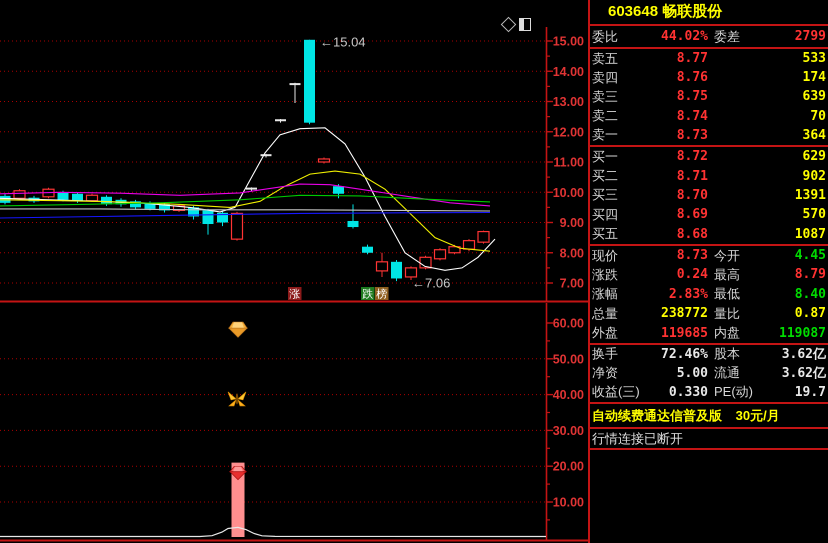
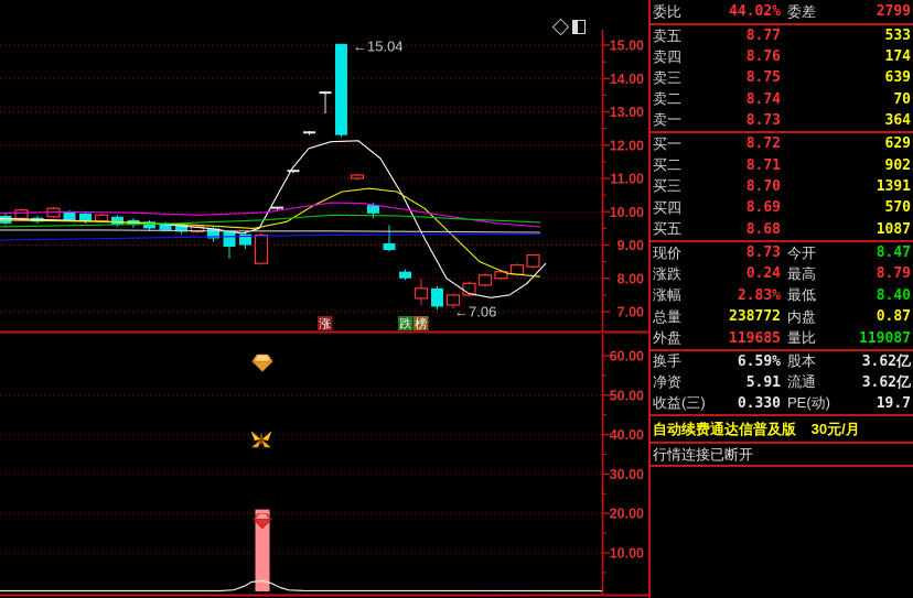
  15.00
  14.00
  13.00
  12.00
  11.00
  10.00
  9.00
  8.00
  7.00
  ←15.04
  ←7.06
  涨
  跌
  榜
  60.00
  50.00
  40.00
  30.00
  20.00
  10.00
- 603648 畅联股份
  委比
  44.02%
  委差
  2799
  卖五
  8.77
  533
  卖四
  8.76
  174
  卖三
  8.75
  639
  卖二
  8.74
  70
  卖一
  8.73
  364
  买一
  8.72
  629
  买二
  8.71
  902
  买三
  8.70
  1391
  买四
  8.69
  570
  买五
  8.68
  1087
  现价
  8.73
  今开
- 4.45
+ 8.47
  涨跌
  0.24
  最高
  8.79
  涨幅
  2.83%
  最低
  8.40
  总量
  238772
- 量比
+ 内盘
  0.87
  外盘
  119685
- 内盘
+ 量比
  119087
  换手
- 72.46%
+ 6.59%
  股本
  3.62亿
  净资
- 5.00
+ 5.91
  流通
  3.62亿
  收益(三)
  0.330
  PE(动)
  19.7
  自动续费通达信普及版 30元/月
  行情连接已断开
